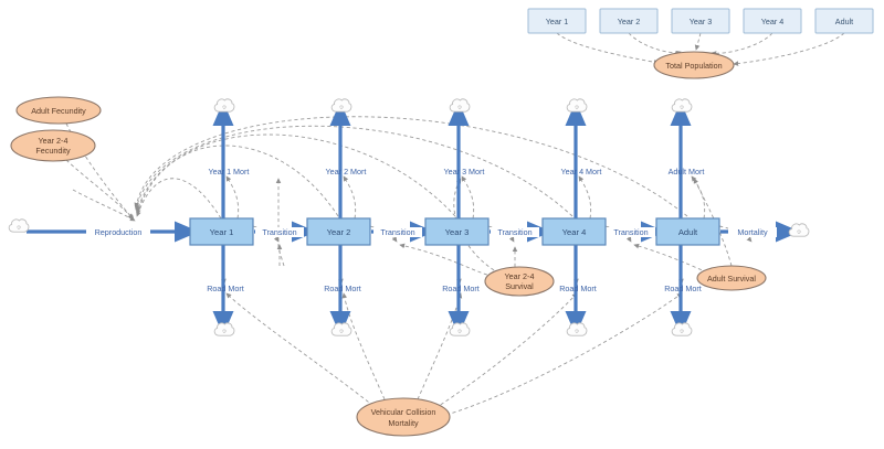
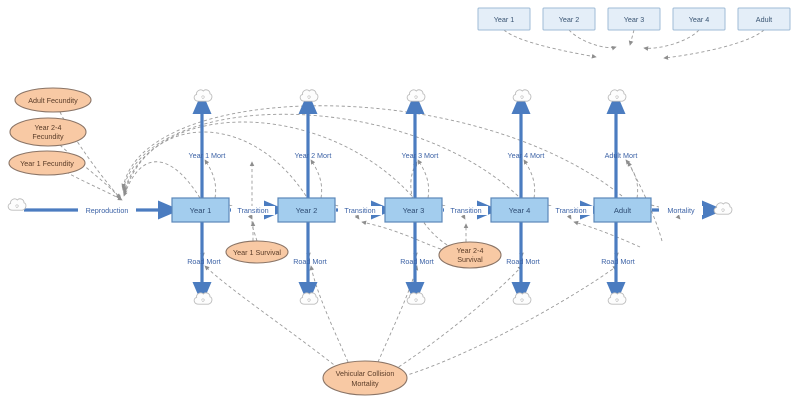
  Year 1
  Year 2
  Year 3
  Year 4
  Adult
  Year 1
  Year 2
  Year 3
  Year 4
  Adult
  Adult Fecundity
  Year 2-4
  Fecundity
+ Year 1 Fecundity
+ Year 1 Survival
  Year 2-4
  Survival
- Adult Survival
- Total Population
  Vehicular Collision
  Mortality
  Reproduction
  Transition
  Transition
  Transition
  Transition
  Mortality
  Year 1 Mort
  Year 2 Mort
  Year 3 Mort
  Year 4 Mort
  Adult Mort
  Road Mort
  Road Mort
  Road Mort
  Road Mort
  Road Mort
